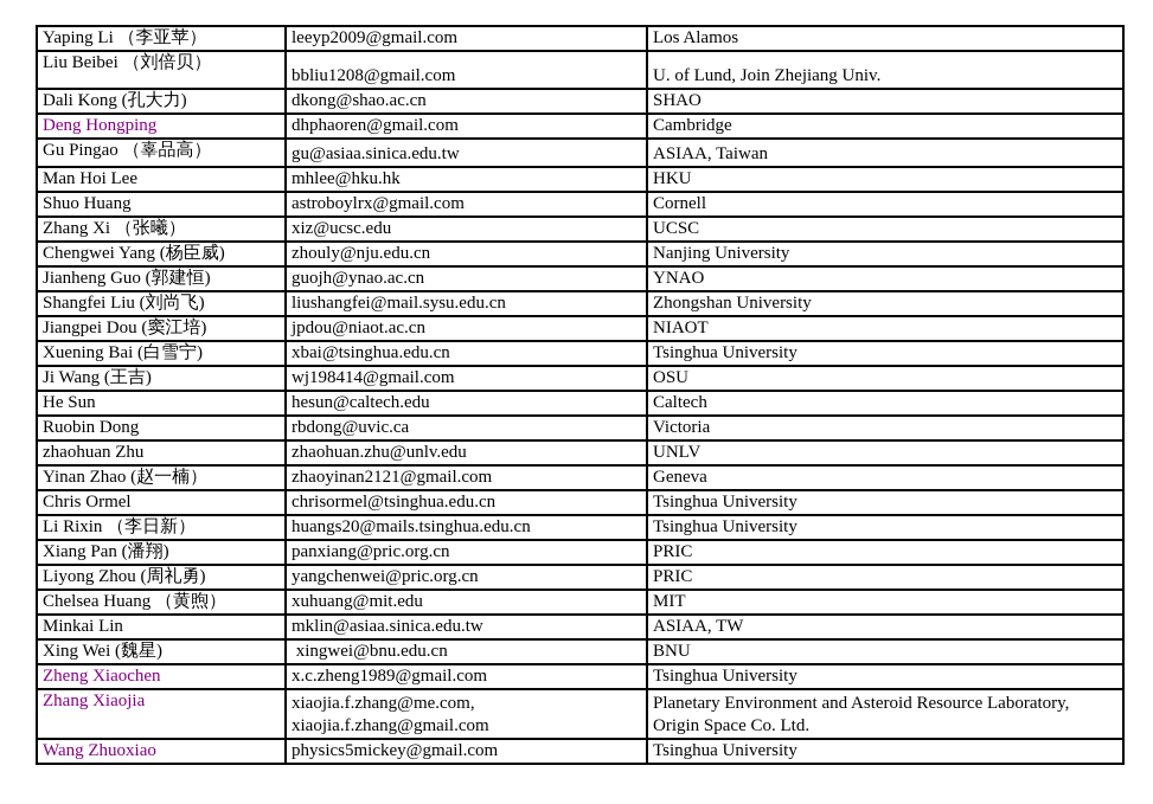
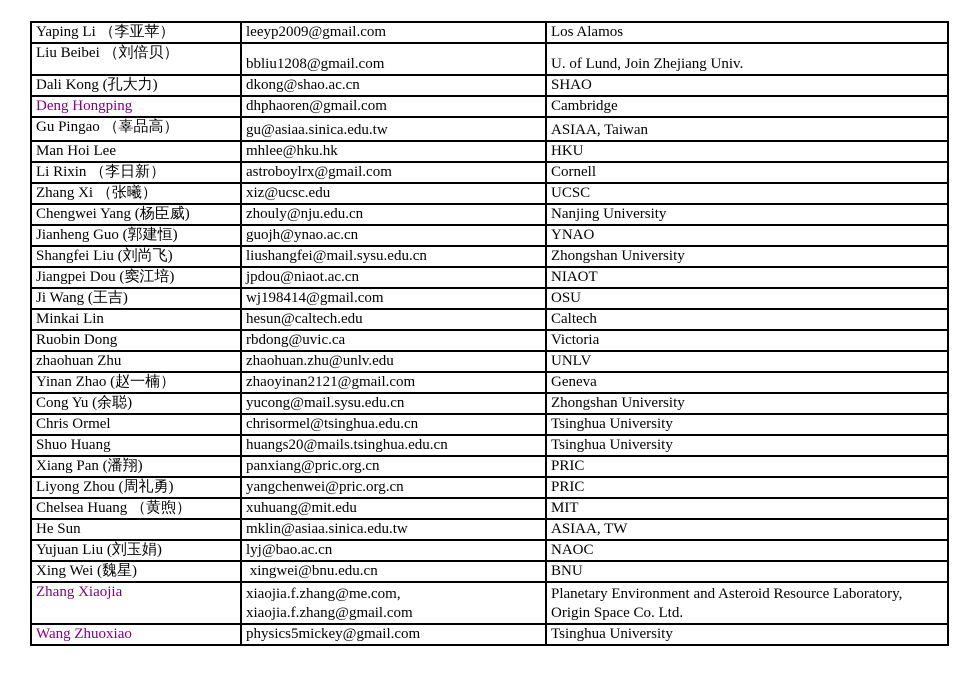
  Yaping Li （李亚苹）	leeyp2009@gmail.com	Los Alamos
  Liu Beibei （刘倍贝）	bbliu1208@gmail.com	U. of Lund, Join Zhejiang Univ.
  Dali Kong (孔大力)	dkong@shao.ac.cn	SHAO
  Deng Hongping	dhphaoren@gmail.com	Cambridge
  Gu Pingao （辜品高）	gu@asiaa.sinica.edu.tw	ASIAA, Taiwan
  Man Hoi Lee	mhlee@hku.hk	HKU
- Shuo Huang	astroboylrx@gmail.com	Cornell
+ Li Rixin （李日新）	astroboylrx@gmail.com	Cornell
  Zhang Xi （张曦）	xiz@ucsc.edu	UCSC
  Chengwei Yang (杨臣威)	zhouly@nju.edu.cn	Nanjing University
  Jianheng Guo (郭建恒)	guojh@ynao.ac.cn	YNAO
  Shangfei Liu (刘尚飞)	liushangfei@mail.sysu.edu.cn	Zhongshan University
  Jiangpei Dou (窦江培)	jpdou@niaot.ac.cn	NIAOT
- Xuening Bai (白雪宁)	xbai@tsinghua.edu.cn	Tsinghua University
  Ji Wang (王吉)	wj198414@gmail.com	OSU
- He Sun	hesun@caltech.edu	Caltech
+ Minkai Lin	hesun@caltech.edu	Caltech
  Ruobin Dong	rbdong@uvic.ca	Victoria
  zhaohuan Zhu	zhaohuan.zhu@unlv.edu	UNLV
  Yinan Zhao (赵一楠）	zhaoyinan2121@gmail.com	Geneva
+ Cong Yu (余聪)	yucong@mail.sysu.edu.cn	Zhongshan University
  Chris Ormel	chrisormel@tsinghua.edu.cn	Tsinghua University
- Li Rixin （李日新）	huangs20@mails.tsinghua.edu.cn	Tsinghua University
+ Shuo Huang	huangs20@mails.tsinghua.edu.cn	Tsinghua University
  Xiang Pan (潘翔)	panxiang@pric.org.cn	PRIC
  Liyong Zhou (周礼勇)	yangchenwei@pric.org.cn	PRIC
  Chelsea Huang （黄煦）	xuhuang@mit.edu	MIT
- Minkai Lin	mklin@asiaa.sinica.edu.tw	ASIAA, TW
+ He Sun	mklin@asiaa.sinica.edu.tw	ASIAA, TW
+ Yujuan Liu (刘玉娟)	lyj@bao.ac.cn	NAOC
  Xing Wei (魏星)	xingwei@bnu.edu.cn	BNU
- Zheng Xiaochen	x.c.zheng1989@gmail.com	Tsinghua University
  Zhang Xiaojia	xiaojia.f.zhang@me.com, xiaojia.f.zhang@gmail.com	Planetary Environment and Asteroid Resource Laboratory, Origin Space Co. Ltd.
  Wang Zhuoxiao	physics5mickey@gmail.com	Tsinghua University
